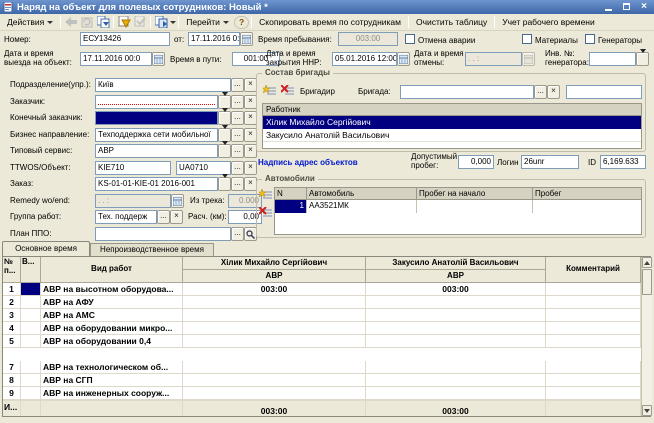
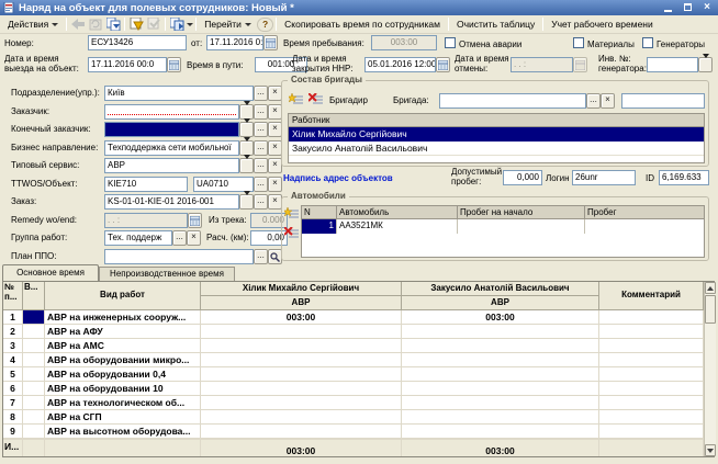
  Наряд на объект для полевых сотрудников: Новый *
  ×
  Действия
  Перейти
  ?
  Скопировать время по сотрудникам
  Очистить таблицу
  Учет рабочего времени
  Номер:
  ЕСУ13426
  от:
  17.11.2016 0:
  Время пребывания:
  003:00
  Отмена аварии
  Материалы
  Генераторы
  Дата и время
  выезда на объект:
  17.11.2016 00:0
  Время в пути:
  001:00
  Дата и время
  закрытия ННР:
  05.01.2016 12:00
  Дата и время
  отмены:
  . . :
  Инв. №:
  генератора:
  Подразделение(упр.):
  Київ
  ...
  ×
  Заказчик:
  ...
  ×
  Конечный заказчик:
  ...
  ×
  Бизнес направление:
  Техподдержка сети мобильної
  ...
  ×
  Типовый сервис:
  АВР
  ...
  ×
  TTWOS/Объект:
  KIE710
  UA0710
  ...
  ×
  Заказ:
  KS-01-01-KIE-01 2016-001
  ...
  ×
  Remedy wo/end:
  . . :
  Из трека:
  0.000
  Группа работ:
  Тех. поддерж
  ...
  ×
  Расч. (км):
  0,00
  План ППО:
  ...
  Состав бригады
  Бригадир
  Бригада:
  ...
  ×
  Работник
  Хілик Михайло Сергійович
  Закусило Анатолій Васильович
  Надпись адрес объектов
  Допустимый
  пробег:
  0,000
  Логин
  26unr
  ID
  6,169.633
  Автомобили
  N
  Автомобиль
  Пробег на начало
  Пробег
  1
  АА3521МК
  Основное время
  Непроизводственное время
  № п...
  В...
  Вид работ
  Хілик Михайло Сергійович
  АВР
  Закусило Анатолій Васильович
  АВР
  Комментарий
  1
- АВР на высотном оборудова...
+ АВР на инженерных сооруж...
  003:00
  003:00
  2
  АВР на АФУ
  3
  АВР на АМС
  4
  АВР на оборудовании микро...
  5
  АВР на оборудовании 0,4
+ 6
+ АВР на оборудовании 10
  7
  АВР на технологическом об...
  8
  АВР на СГП
  9
- АВР на инженерных сооруж...
+ АВР на высотном оборудова...
  И...
  003:00
  003:00
